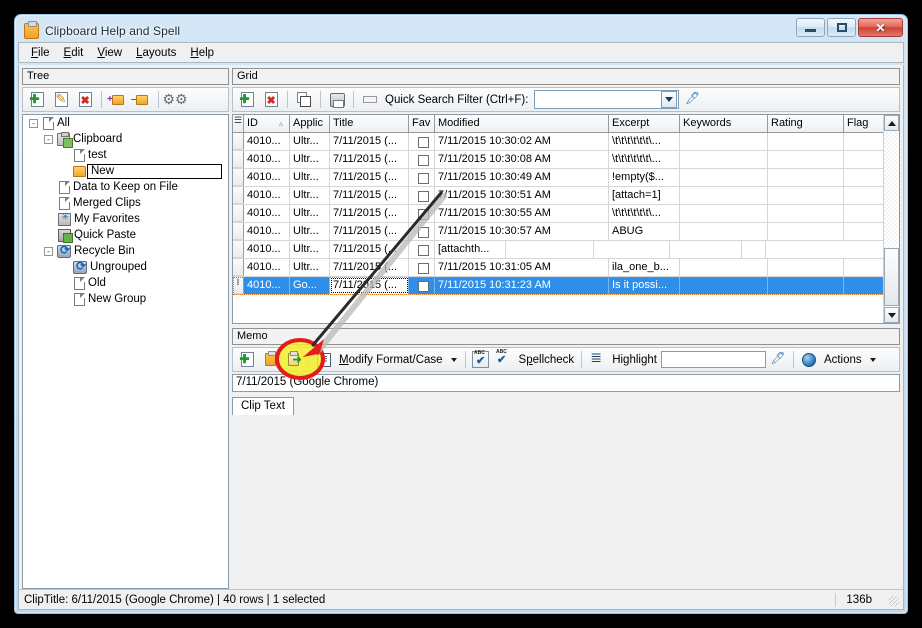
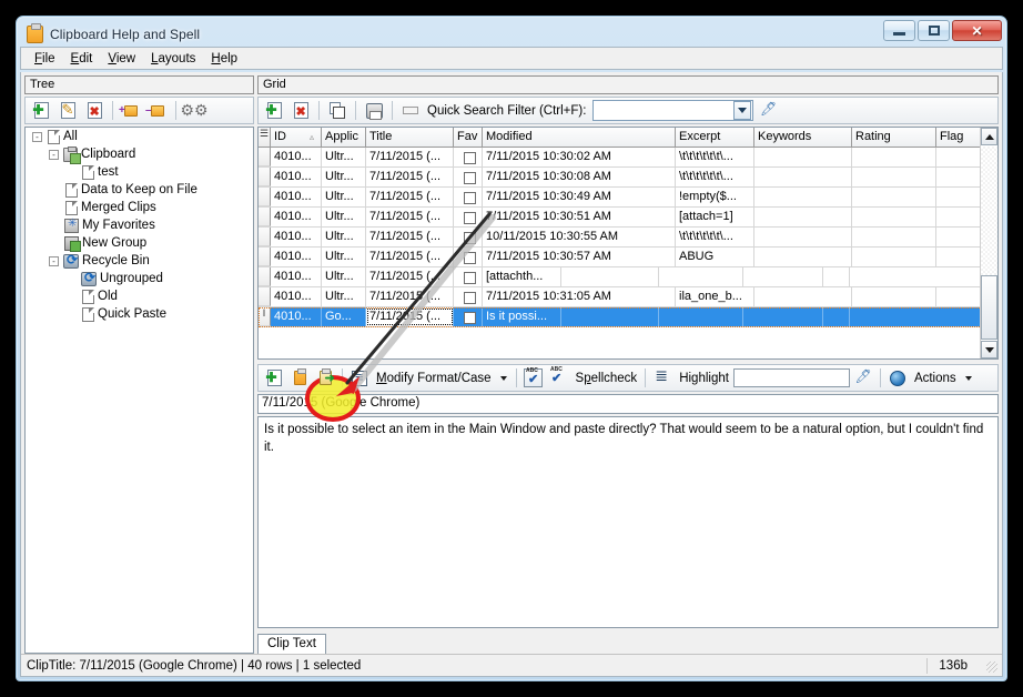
  Clipboard Help and Spell
  ✕
  File
  Edit
  View
  Layouts
  Help
  Tree
  +
  –
  ⚙⚙
  -
  All
  -
  Clipboard
  test
- New
  Data to Keep on File
  Merged Clips
  My Favorites
- Quick Paste
+ New Group
  -
  Recycle Bin
  Ungrouped
  Old
- New Group
+ Quick Paste
  Grid
  Quick Search Filter (Ctrl+F):
  ☰
  ID
  ▵
  Applic
  Title
  Fav
  Modified
  Excerpt
  Keywords
  Rating
  Flag
  4010...
  Ultr...
  7/11/2015 (...
  7/11/2015 10:30:02 AM
  \t\t\t\t\t\t\...
  4010...
  Ultr...
  7/11/2015 (...
  7/11/2015 10:30:08 AM
  \t\t\t\t\t\t\...
  4010...
  Ultr...
  7/11/2015 (...
  7/11/2015 10:30:49 AM
  !empty($...
  4010...
  Ultr...
  7/11/2015 (...
  /11/2015 10:30:51 AM
  [attach=1]
  4010...
  Ultr...
  7/11/2015 (...
- 7/11/2015 10:30:55 AM
+ 10/11/2015 10:30:55 AM
  \t\t\t\t\t\t\...
  4010...
  Ultr...
  7/11/2015 (...
  7/11/2015 10:30:57 AM
  ABUG
  4010...
  Ultr...
  7/11/2015 (.
  [attachth...
  4010...
  Ultr...
  7/11/201 (...
  7/11/2015 10:31:05 AM
  ila_one_b...
  I
  4010...
  Go...
  7/11/2015 (...
- 7/11/2015 10:31:23 AM
  Is it possi...
- Memo
  Modify Format/Case
  Spellcheck
  Highlight
  Actions
  7/11/2015 (Google Chrome)
+ Is it possible to select an item in the Main Window and paste directly? That would seem to be a natural option, but I couldn't find it.
  Clip Text
- ClipTitle: 6/11/2015 (Google Chrome) | 40 rows | 1 selected
+ ClipTitle: 7/11/2015 (Google Chrome) | 40 rows | 1 selected
  136b
